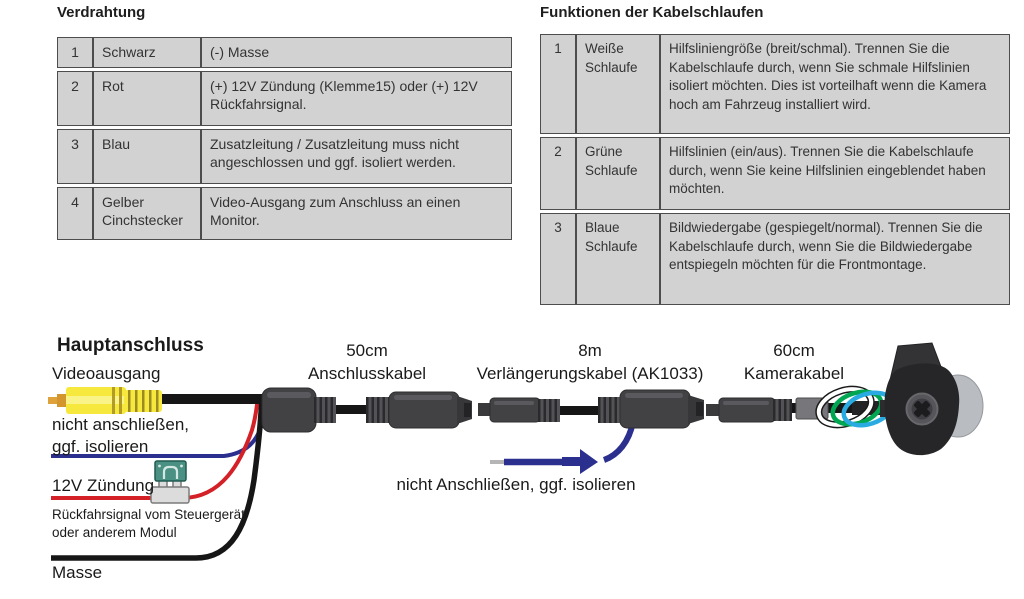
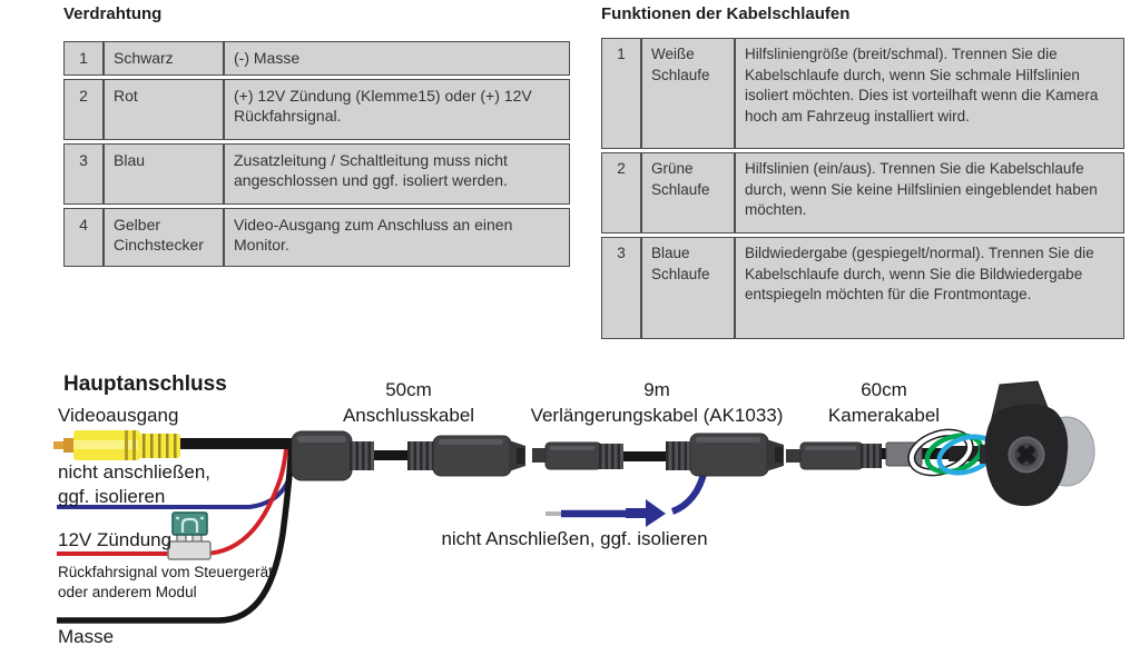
  Verdrahtung
  Funktionen der Kabelschlaufen
  1	Schwarz	(-) Masse
  2	Rot	(+) 12V Zündung (Klemme15) oder (+) 12V Rückfahrsignal.
- 3	Blau	Zusatzleitung / Zusatzleitung muss nicht angeschlossen und ggf. isoliert werden.
+ 3	Blau	Zusatzleitung / Schaltleitung muss nicht angeschlossen und ggf. isoliert werden.
  4	Gelber Cinchstecker	Video-Ausgang zum Anschluss an einen Monitor.
  1	Weiße Schlaufe	Hilfsliniengröße (breit/schmal). Trennen Sie die Kabelschlaufe durch, wenn Sie schmale Hilfslinien isoliert möchten. Dies ist vorteilhaft wenn die Kamera hoch am Fahrzeug installiert wird.
  2	Grüne Schlaufe	Hilfslinien (ein/aus). Trennen Sie die Kabelschlaufe durch, wenn Sie keine Hilfslinien eingeblendet haben möchten.
  3	Blaue Schlaufe	Bildwiedergabe (gespiegelt/normal). Trennen Sie die Kabelschlaufe durch, wenn Sie die Bildwiedergabe entspiegeln möchten für die Frontmontage.
  Hauptanschluss
  Videoausgang
  nicht anschließen,
  ggf. isolieren
  12V Zündung
  Rückfahrsignal vom Steuergerät
  oder anderem Modul
  Masse
  50cm
  Anschlusskabel
- 8m
+ 9m
  Verlängerungskabel (AK1033)
  60cm
  Kamerakabel
  nicht Anschließen, ggf. isolieren
